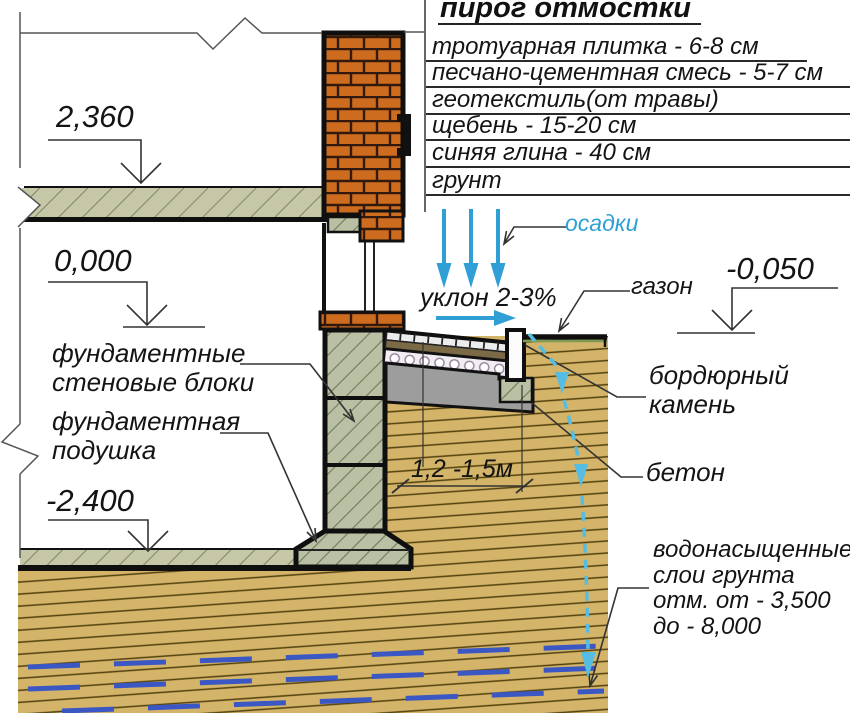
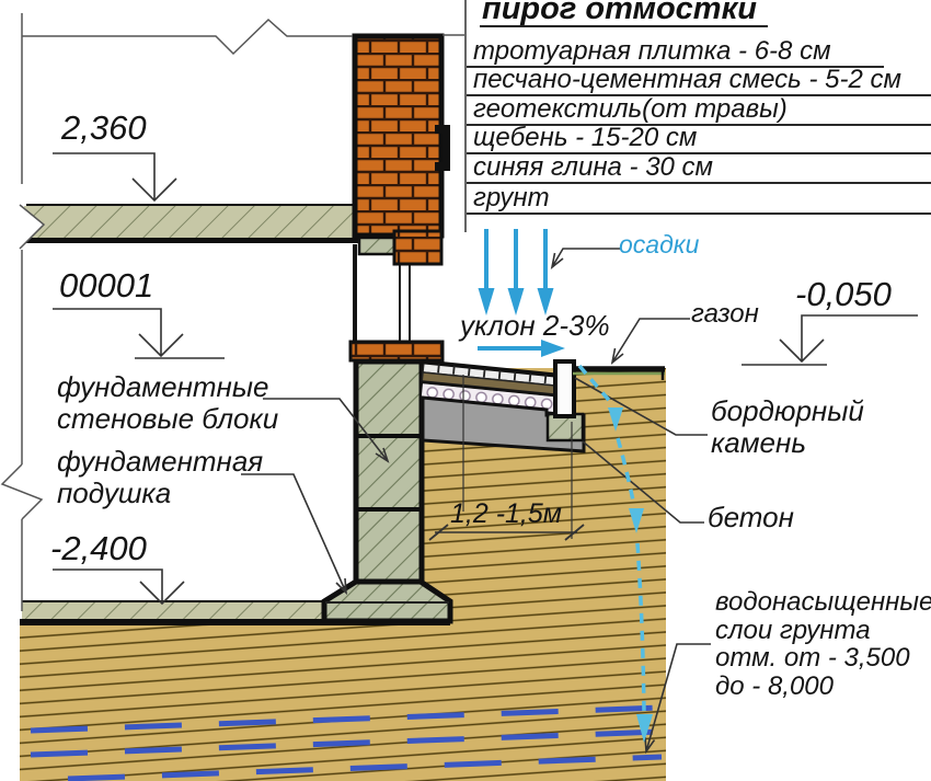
  пирог отмостки
  тротуарная плитка - 6-8 см
- песчано-цементная смесь - 5-7 см
+ песчано-цементная смесь - 5-2 см
  геотекстиль(от травы)
  щебень - 15-20 см
- синяя глина - 40 см
+ синяя глина - 30 см
  грунт
  2,360
- 0,000
+ 00001
  -2,400
  -0,050
  фундаментные
  стеновые блоки
  фундаментная
  подушка
  газон
  бордюрный
  камень
  бетон
  водонасыщенные
  слои грунта
  отм. от - 3,500
  до - 8,000
  уклон 2-3%
  осадки
  1,2 -1,5м
